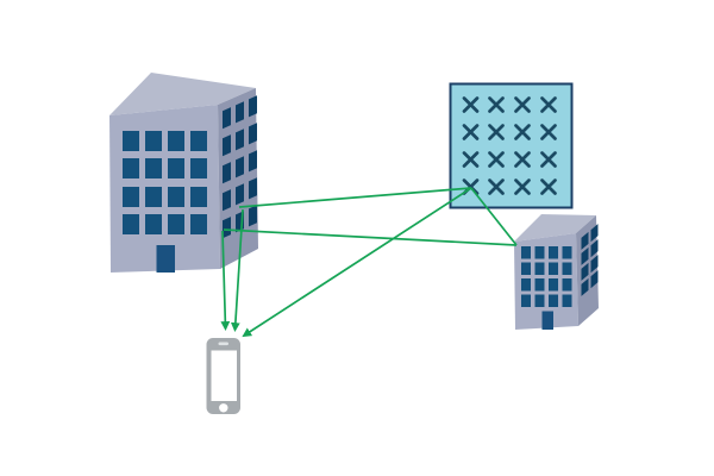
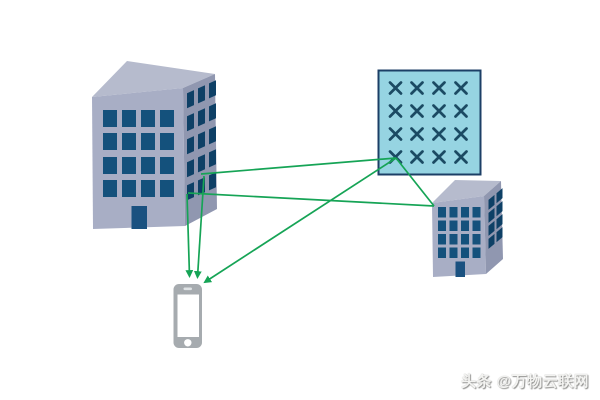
+ 头条 @万物云联网
